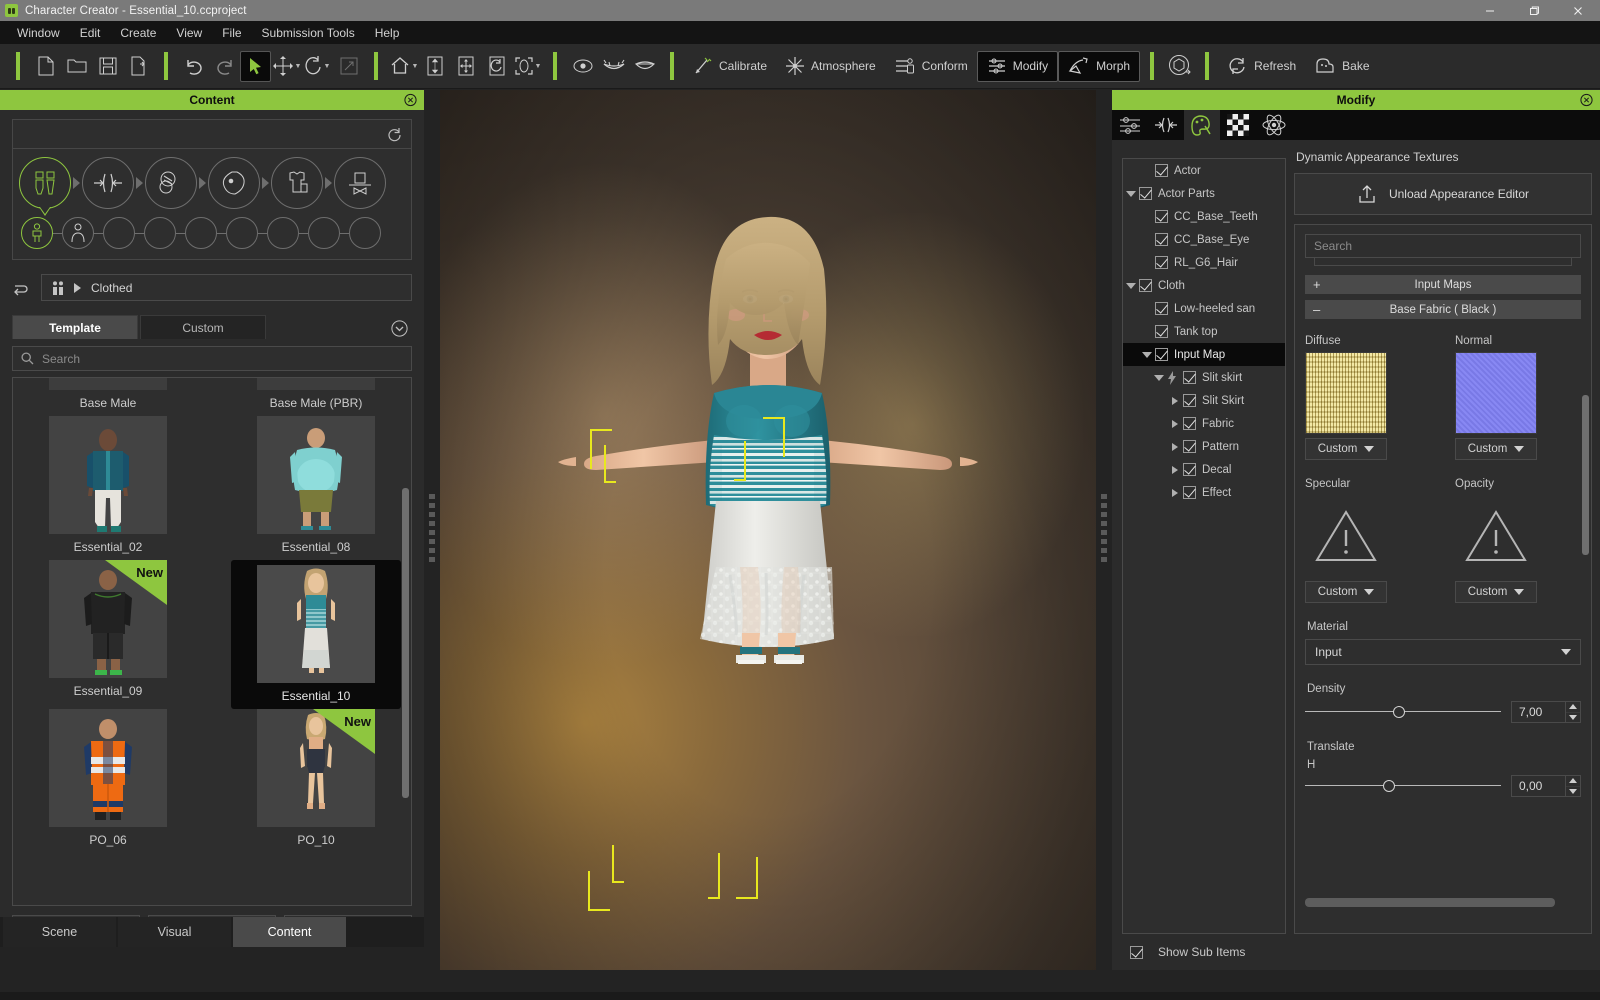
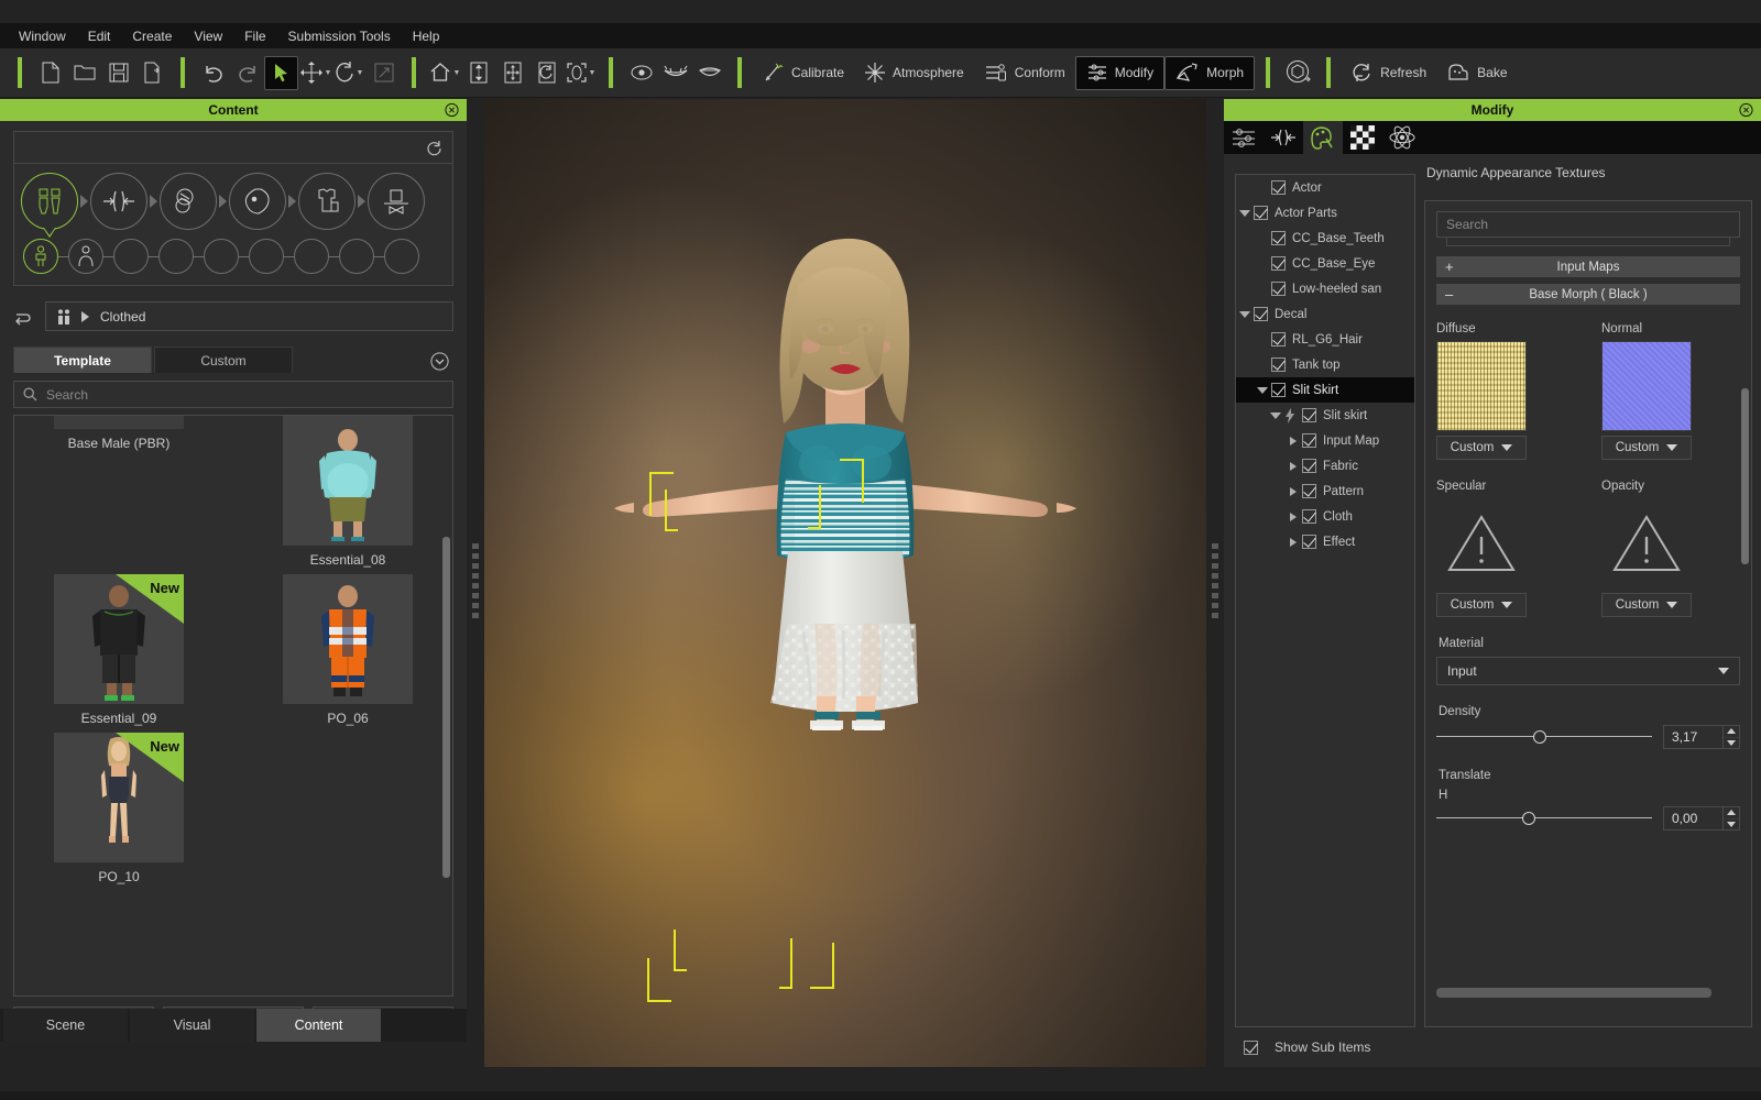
- Character Creator - Essential_10.ccproject
  Window
  Edit
  Create
  View
  File
  Submission Tools
  Help
  Calibrate
  Atmosphere
  Conform
  Modify
  Morph
  Refresh
  Bake
  Content
  Clothed
  Template
  Custom
  Search
- Base Male
  Base Male (PBR)
- Essential_02
  Essential_08
  New
  Essential_09
- Essential_10
  PO_06
  New
  PO_10
  Scene
  Visual
  Content
  Modify
  Actor
  Actor Parts
  CC_Base_Teeth
  CC_Base_Eye
- RL_G6_Hair
+ Low-heeled san
- Cloth
+ Decal
- Low-heeled san
+ RL_G6_Hair
  Tank top
- Input Map
+ Slit Skirt
  Slit skirt
- Slit Skirt
+ Input Map
  Fabric
  Pattern
- Decal
+ Cloth
  Effect
  Dynamic Appearance Textures
- Unload Appearance Editor
  Search
  +
  Input Maps
  –
- Base Fabric ( Black )
+ Base Morph ( Black )
  Diffuse
  Custom
  Normal
  Custom
  Specular
  Custom
  Opacity
  Custom
  Material
  Input
  Density
- 7,00
+ 3,17
  Translate
  H
  0,00
  Show Sub Items
